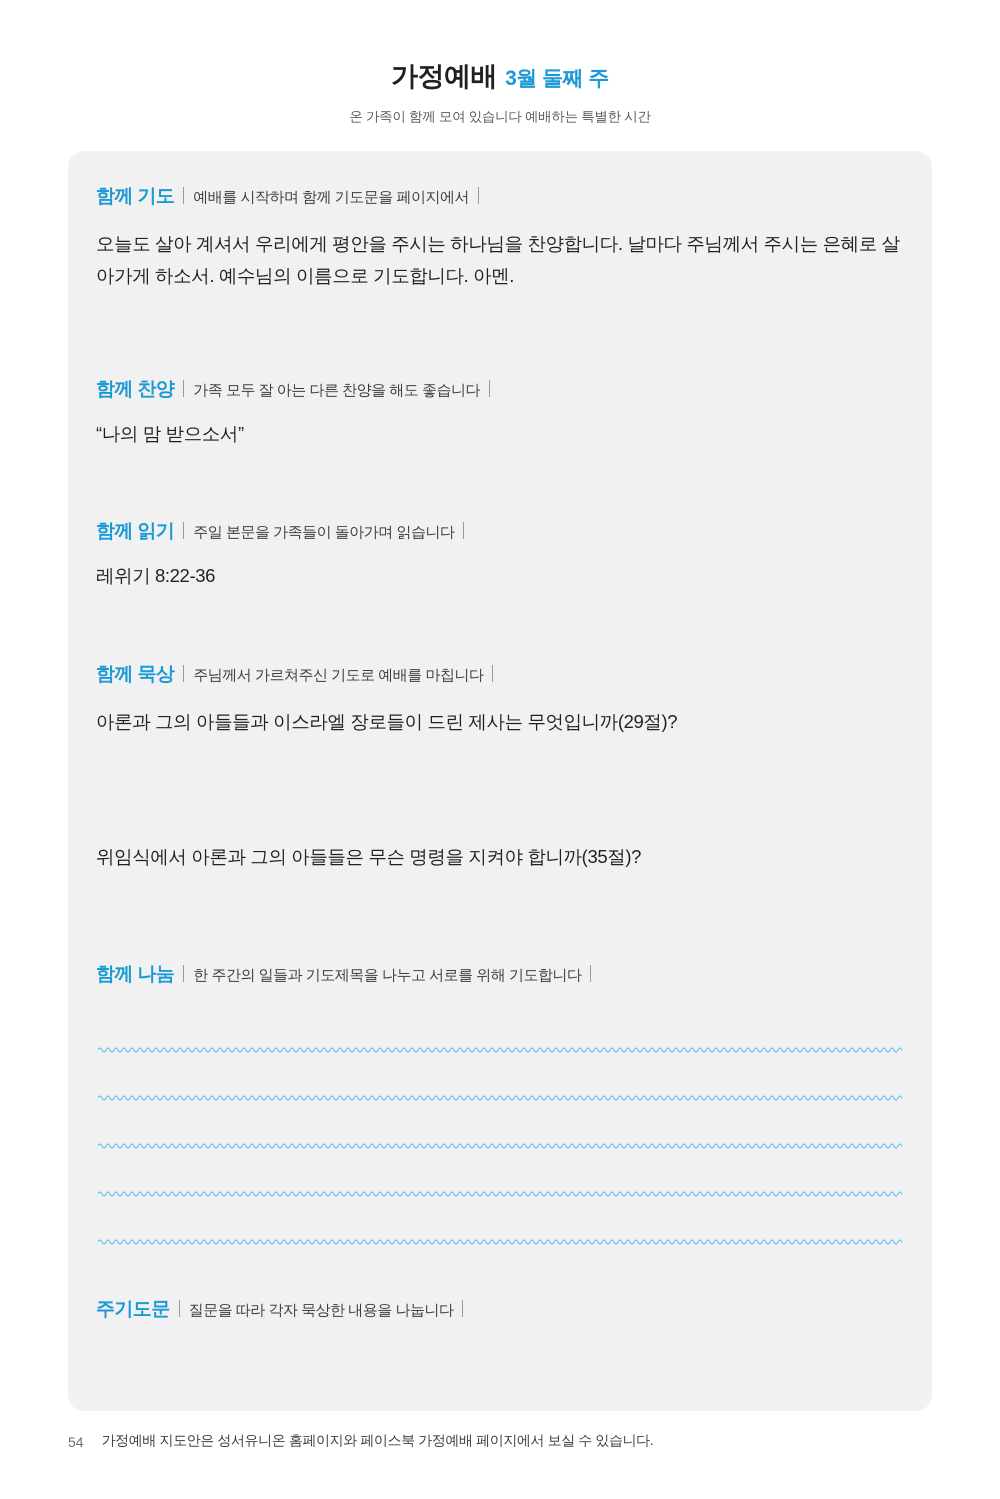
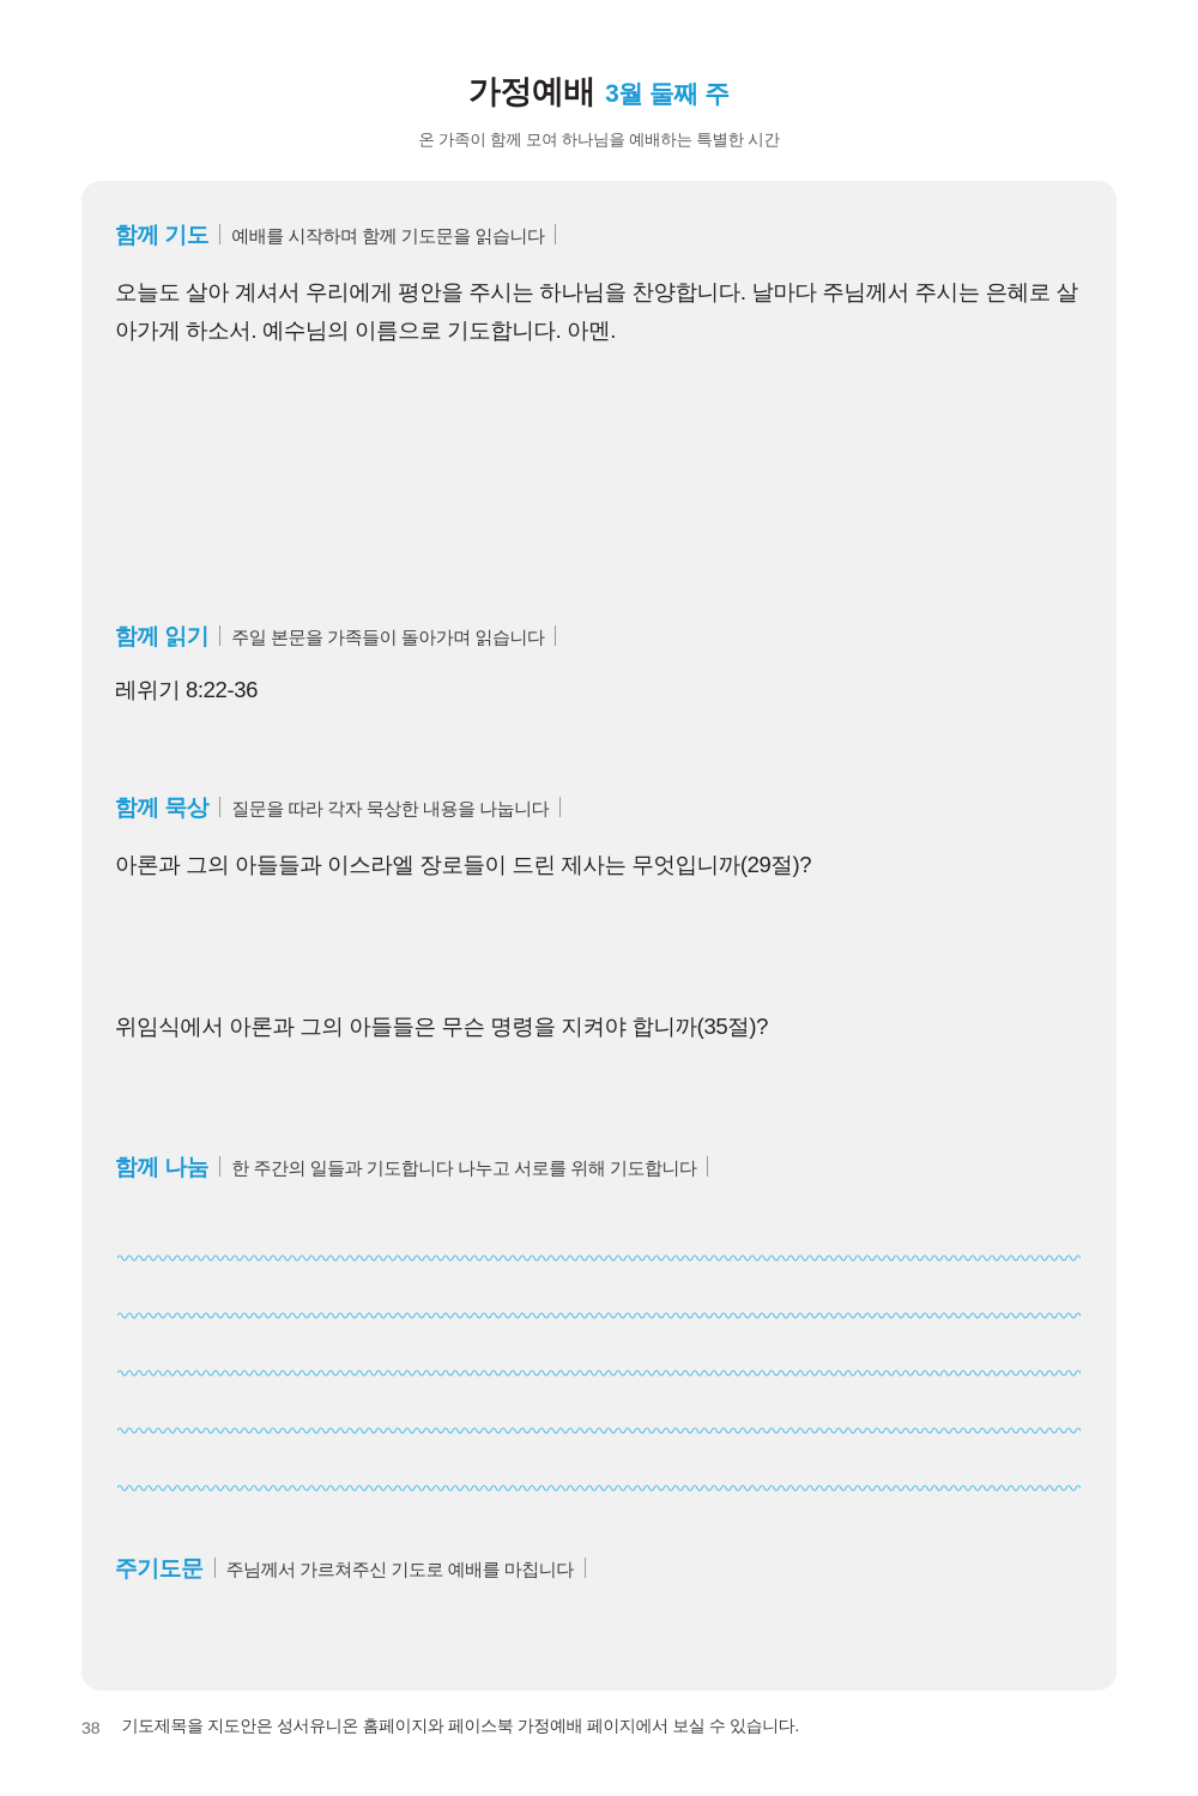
  가정예배 3월 둘째 주
- 온 가족이 함께 모여 있습니다 예배하는 특별한 시간
+ 온 가족이 함께 모여 하나님을 예배하는 특별한 시간
  함께 기도
- 예배를 시작하며 함께 기도문을 페이지에서
+ 예배를 시작하며 함께 기도문을 읽습니다
  오늘도 살아 계셔서 우리에게 평안을 주시는 하나님을 찬양합니다. 날마다 주님께서 주시는 은혜로 살아가게 하소서. 예수님의 이름으로 기도합니다. 아멘.
- 함께 찬양
- 가족 모두 잘 아는 다른 찬양을 해도 좋습니다
- “나의 맘 받으소서”
  함께 읽기
  주일 본문을 가족들이 돌아가며 읽습니다
  레위기 8:22-36
  함께 묵상
- 주님께서 가르쳐주신 기도로 예배를 마칩니다
+ 질문을 따라 각자 묵상한 내용을 나눕니다
  아론과 그의 아들들과 이스라엘 장로들이 드린 제사는 무엇입니까(29절)?
  위임식에서 아론과 그의 아들들은 무슨 명령을 지켜야 합니까(35절)?
  함께 나눔
- 한 주간의 일들과 기도제목을 나누고 서로를 위해 기도합니다
+ 한 주간의 일들과 기도합니다 나누고 서로를 위해 기도합니다
  주기도문
- 질문을 따라 각자 묵상한 내용을 나눕니다
+ 주님께서 가르쳐주신 기도로 예배를 마칩니다
- 54
+ 38
- 가정예배 지도안은 성서유니온 홈페이지와 페이스북 가정예배 페이지에서 보실 수 있습니다.
+ 기도제목을 지도안은 성서유니온 홈페이지와 페이스북 가정예배 페이지에서 보실 수 있습니다.
